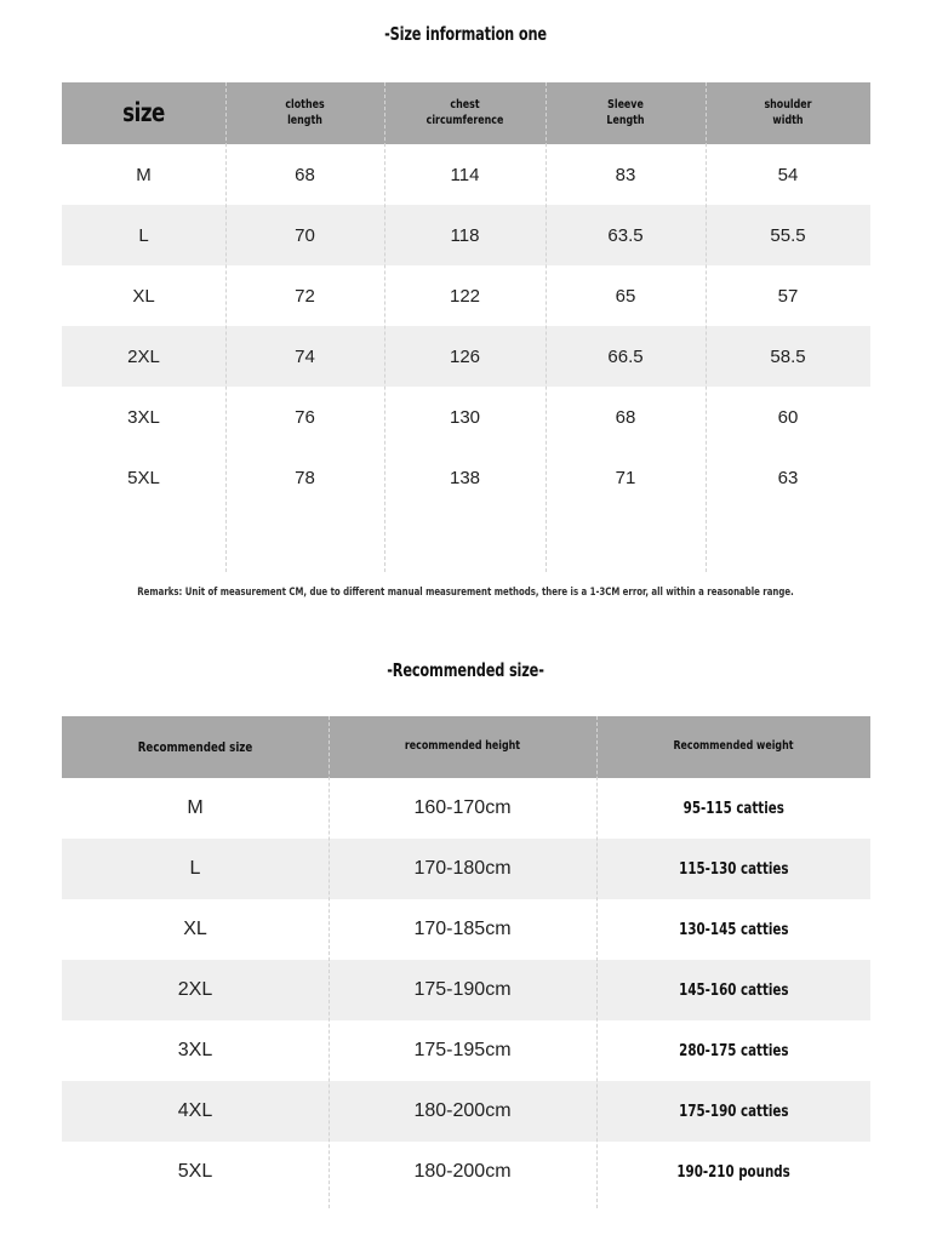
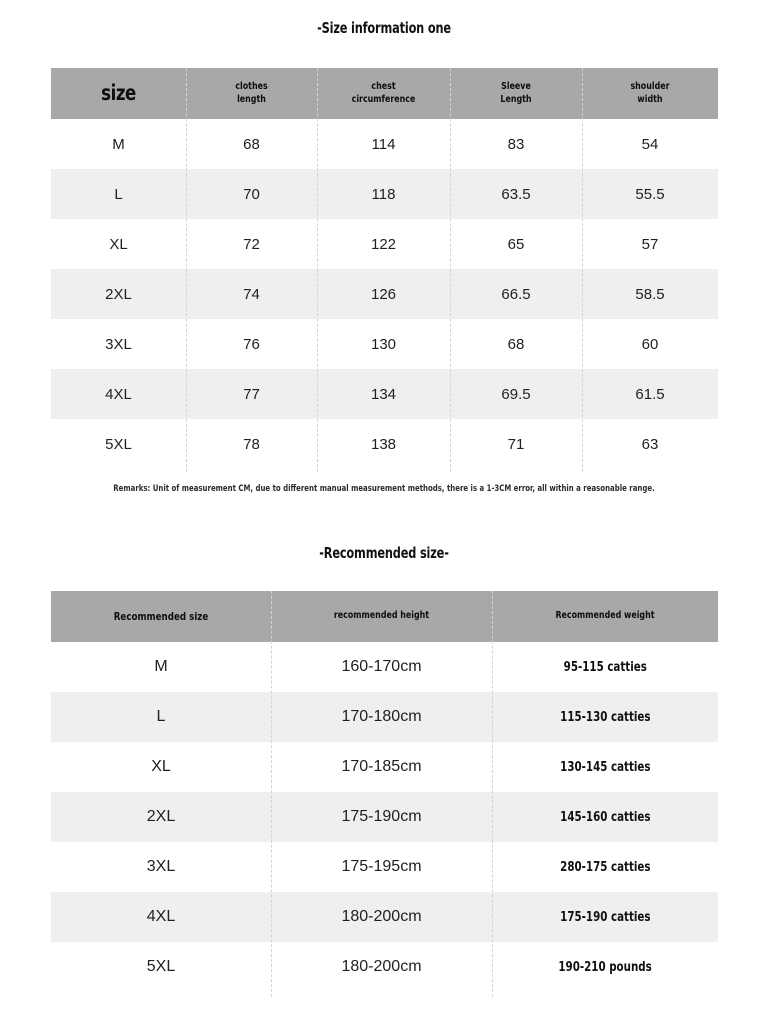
  -Size information one
  size	clothes length	chest circumference	Sleeve Length	shoulder width
  M	68	114	83	54
  L	70	118	63.5	55.5
  XL	72	122	65	57
  2XL	74	126	66.5	58.5
  3XL	76	130	68	60
+ 4XL	77	134	69.5	61.5
  5XL	78	138	71	63
  Remarks: Unit of measurement CM, due to different manual measurement methods, there is a 1-3CM error, all within a reasonable range.
  -Recommended size-
  Recommended size	recommended height	Recommended weight
  M	160-170cm	95-115 catties
  L	170-180cm	115-130 catties
  XL	170-185cm	130-145 catties
  2XL	175-190cm	145-160 catties
  3XL	175-195cm	280-175 catties
  4XL	180-200cm	175-190 catties
  5XL	180-200cm	190-210 pounds
